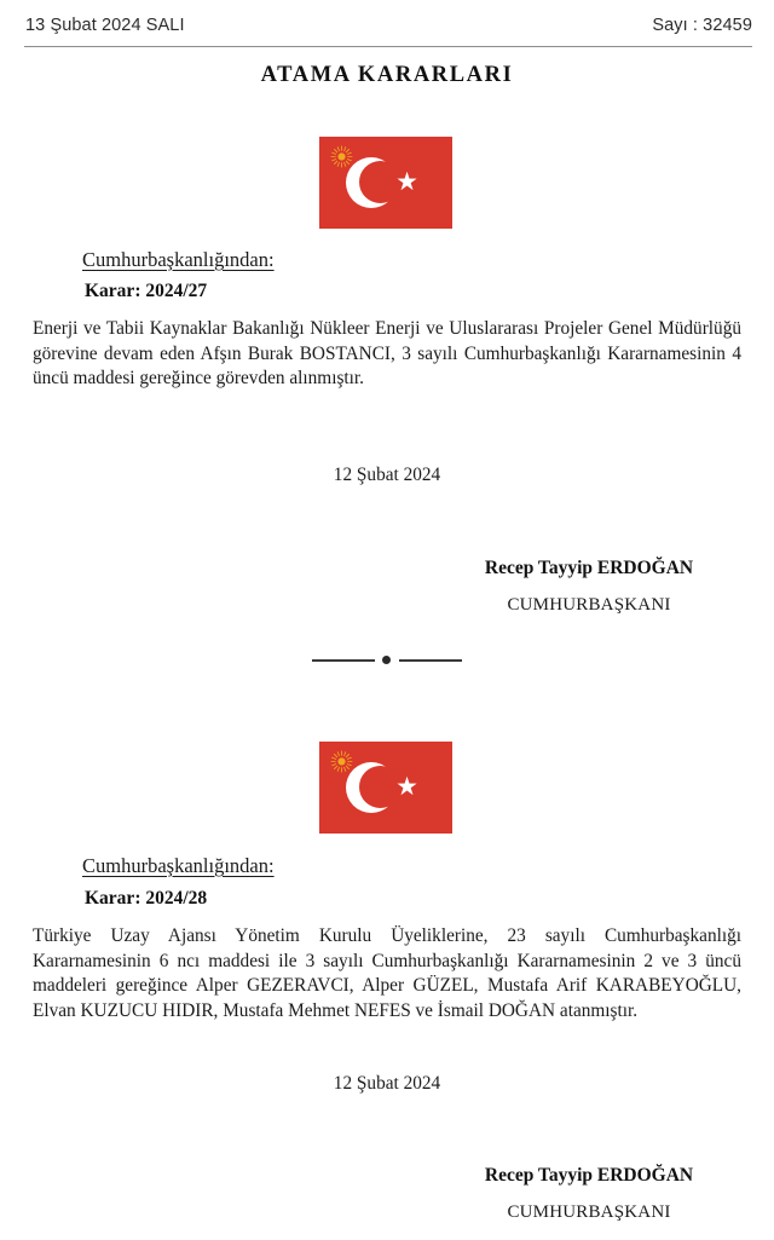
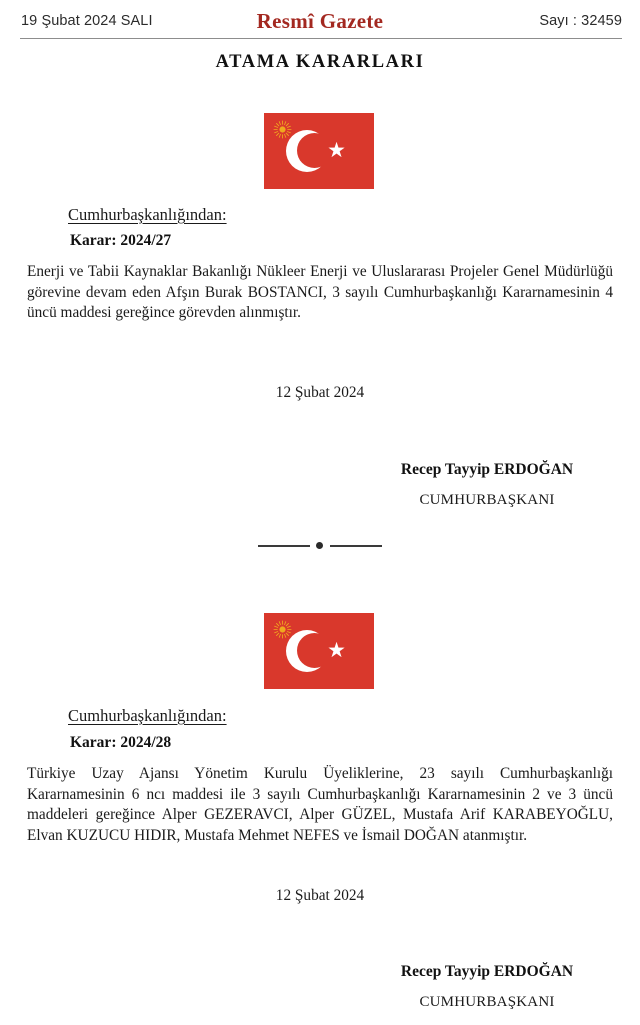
- 13 Şubat 2024 SALI
+ 19 Şubat 2024 SALI
+ Resmî Gazete
  Sayı : 32459
  ATAMA KARARLARI
  ★
  Cumhurbaşkanlığından:
  Karar: 2024/27
  Enerji ve Tabii Kaynaklar Bakanlığı Nükleer Enerji ve Uluslararası Projeler Genel Müdürlüğü görevine devam eden Afşın Burak BOSTANCI, 3 sayılı Cumhurbaşkanlığı Kararnamesinin 4 üncü maddesi gereğince görevden alınmıştır.
  12 Şubat 2024
  Recep Tayyip ERDOĞAN
  CUMHURBAŞKANI
  ★
  Cumhurbaşkanlığından:
  Karar: 2024/28
  Türkiye Uzay Ajansı Yönetim Kurulu Üyeliklerine, 23 sayılı Cumhurbaşkanlığı Kararnamesinin 6 ncı maddesi ile 3 sayılı Cumhurbaşkanlığı Kararnamesinin 2 ve 3 üncü maddeleri gereğince Alper GEZERAVCI, Alper GÜZEL, Mustafa Arif KARABEYOĞLU, Elvan KUZUCU HIDIR, Mustafa Mehmet NEFES ve İsmail DOĞAN atanmıştır.
  12 Şubat 2024
  Recep Tayyip ERDOĞAN
  CUMHURBAŞKANI
